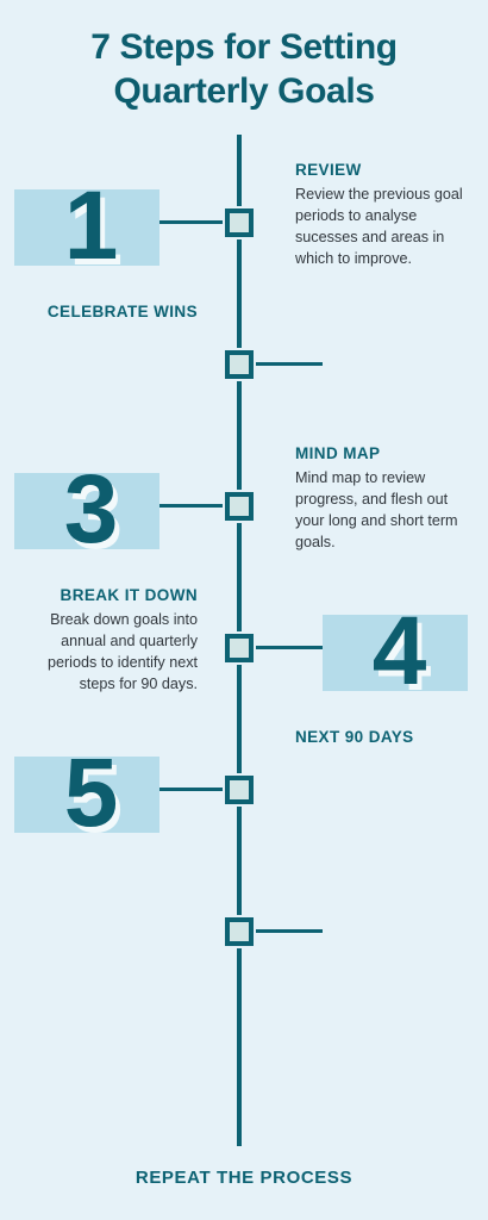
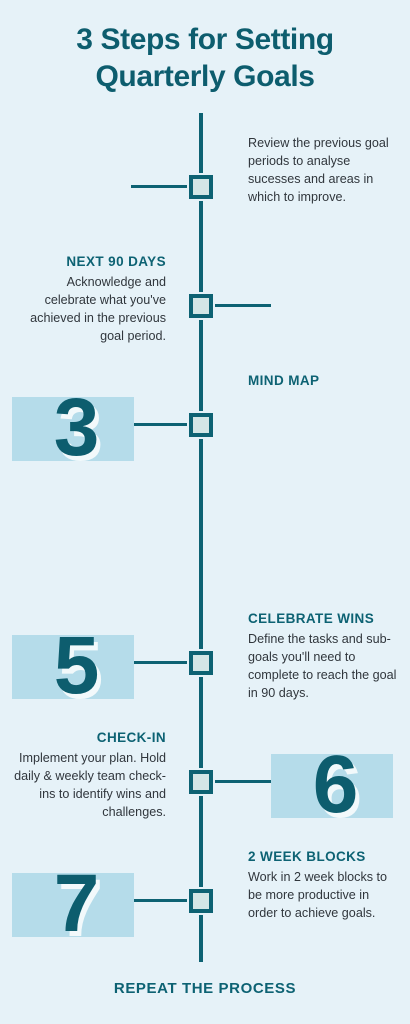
- 7 Steps for Setting Quarterly Goals
+ 3 Steps for Setting Quarterly Goals
- 1
- REVIEW
  Review the previous goal periods to analyse sucesses and areas in which to improve.
- CELEBRATE WINS
+ NEXT 90 DAYS
+ Acknowledge and celebrate what you've achieved in the previous goal period.
  3
  MIND MAP
- Mind map to review progress, and flesh out your long and short term goals.
- 4
- BREAK IT DOWN
- Break down goals into annual and quarterly periods to identify next steps for 90 days.
  5
- NEXT 90 DAYS
+ CELEBRATE WINS
+ Define the tasks and sub-goals you'll need to complete to reach the goal in 90 days.
+ 6
+ CHECK-IN
+ Implement your plan. Hold daily & weekly team check-ins to identify wins and challenges.
+ 7
+ 2 WEEK BLOCKS
+ Work in 2 week blocks to be more productive in order to achieve goals.
  REPEAT THE PROCESS
